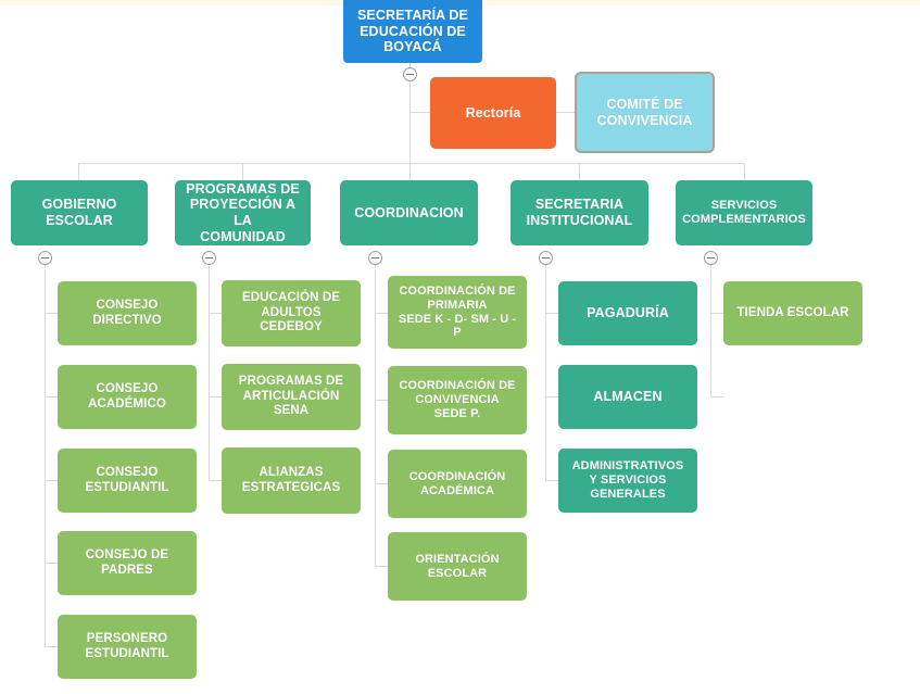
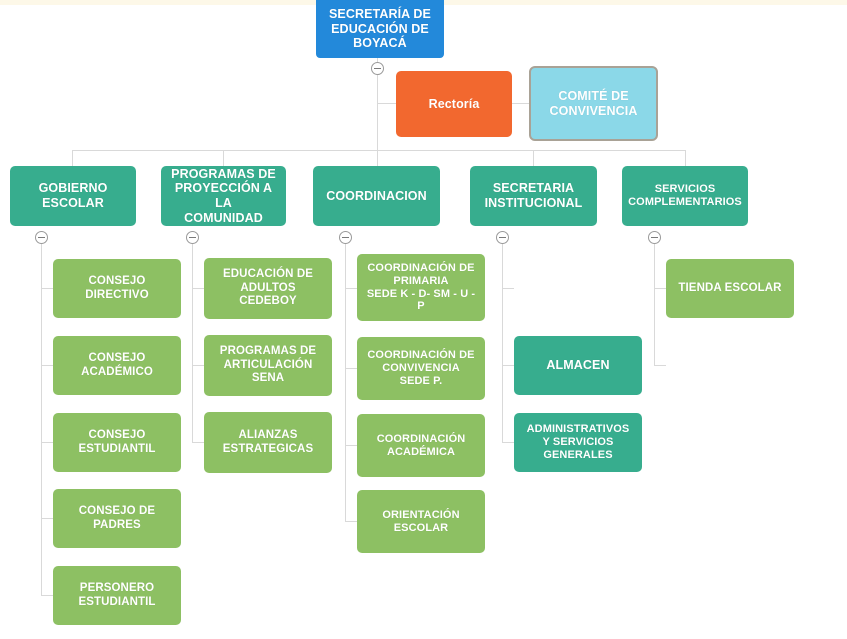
  SECRETARÍA DE
  EDUCACIÓN DE
  BOYACÁ
  Rectoría
  COMITÉ DE
  CONVIVENCIA
  GOBIERNO
  ESCOLAR
  PROGRAMAS DE
  PROYECCIÓN A LA
  COMUNIDAD
  COORDINACION
  SECRETARIA
  INSTITUCIONAL
  SERVICIOS
  COMPLEMENTARIOS
  CONSEJO
  DIRECTIVO
  CONSEJO
  ACADÉMICO
  CONSEJO
  ESTUDIANTIL
  CONSEJO DE
  PADRES
  PERSONERO
  ESTUDIANTIL
  EDUCACIÓN DE
  ADULTOS
  CEDEBOY
  PROGRAMAS DE
  ARTICULACIÓN
  SENA
  ALIANZAS
  ESTRATEGICAS
  COORDINACIÓN DE
  PRIMARIA
  SEDE K - D- SM - U -
  P
  COORDINACIÓN DE
  CONVIVENCIA
  SEDE P.
  COORDINACIÓN
  ACADÉMICA
  ORIENTACIÓN
  ESCOLAR
- PAGADURÍA
  ALMACEN
  ADMINISTRATIVOS
  Y SERVICIOS
  GENERALES
  TIENDA ESCOLAR
